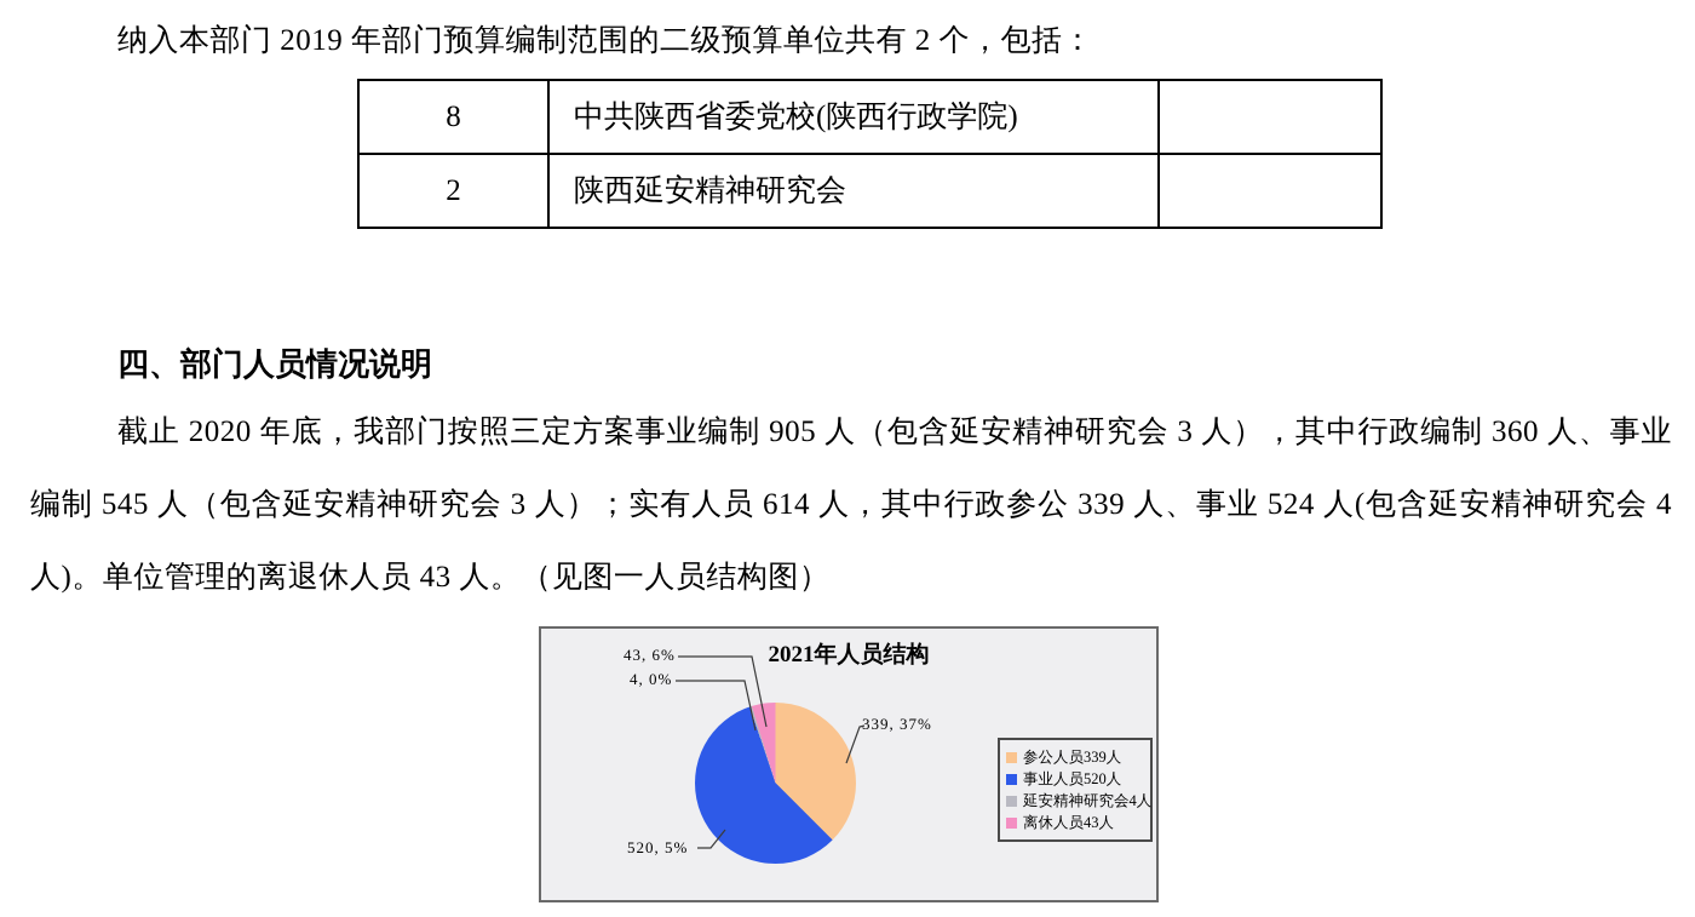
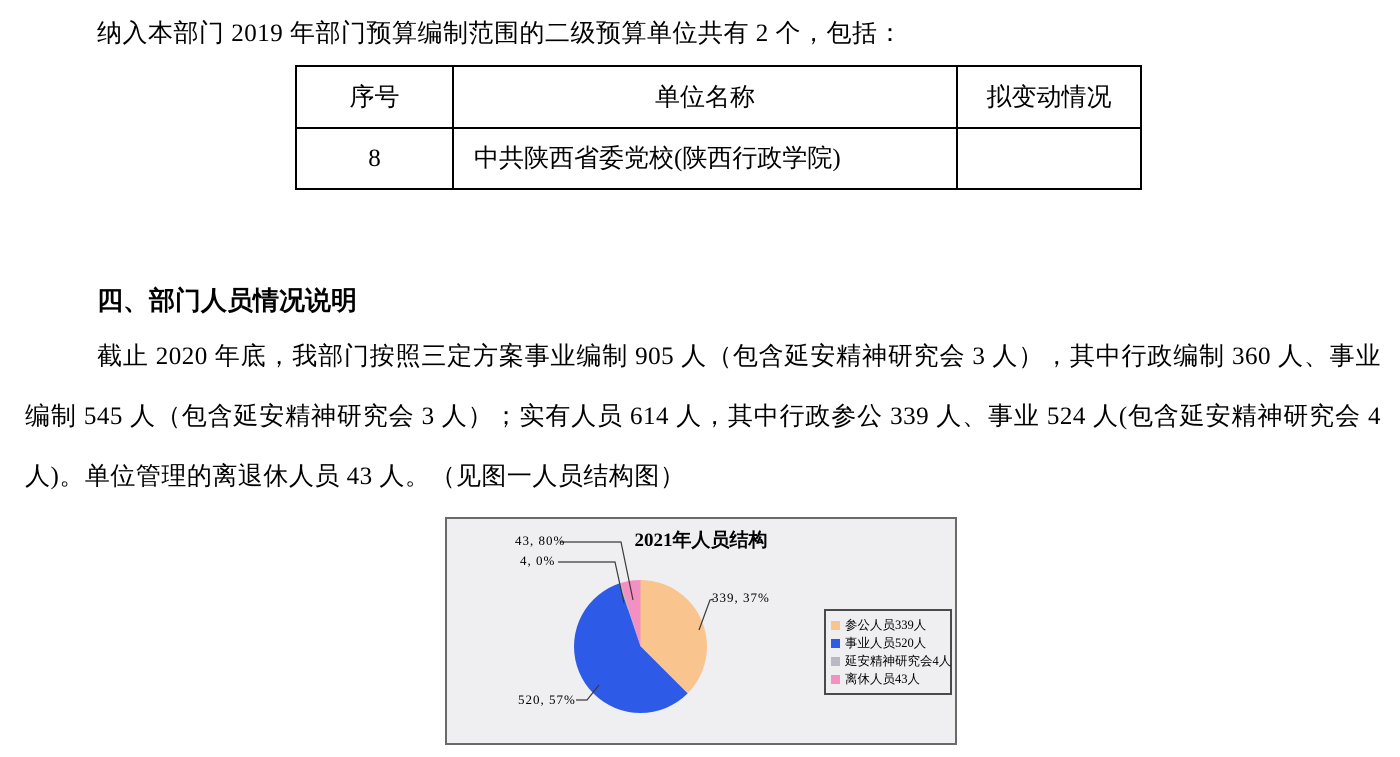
  纳入本部门 2019 年部门预算编制范围的二级预算单位共有 2 个，包括：
+ 序号	单位名称	拟变动情况
  8	中共陕西省委党校(陕西行政学院)
- 2	陕西延安精神研究会
  四、部门人员情况说明
  截止 2020 年底，我部门按照三定方案事业编制 905 人（包含延安精神研究会 3 人），其中行政编制 360 人、事业编制 545 人（包含延安精神研究会 3 人）；实有人员 614 人，其中行政参公 339 人、事业 524 人(包含延安精神研究会 4 人)。单位管理的离退休人员 43 人。（见图一人员结构图）
  2021年人员结构
- 43, 6%
+ 43, 80%
  4, 0%
  339, 37%
- 520, 5%
+ 520, 57%
  参公人员339人
  事业人员520人
  延安精神研究会4人
  离休人员43人
